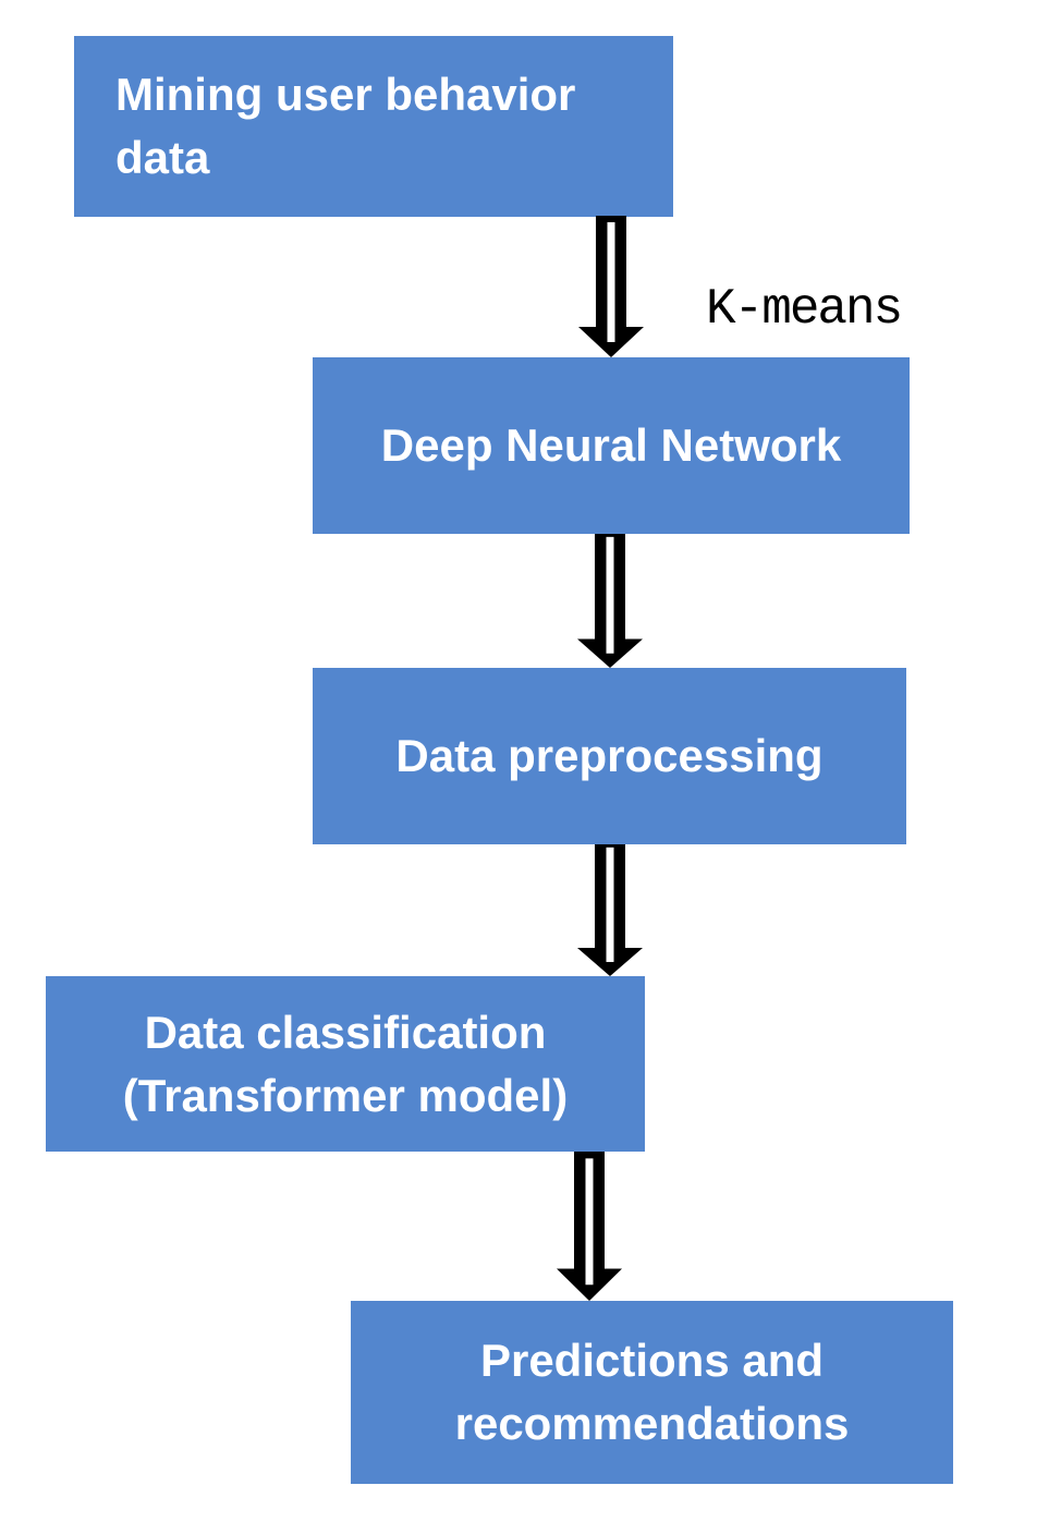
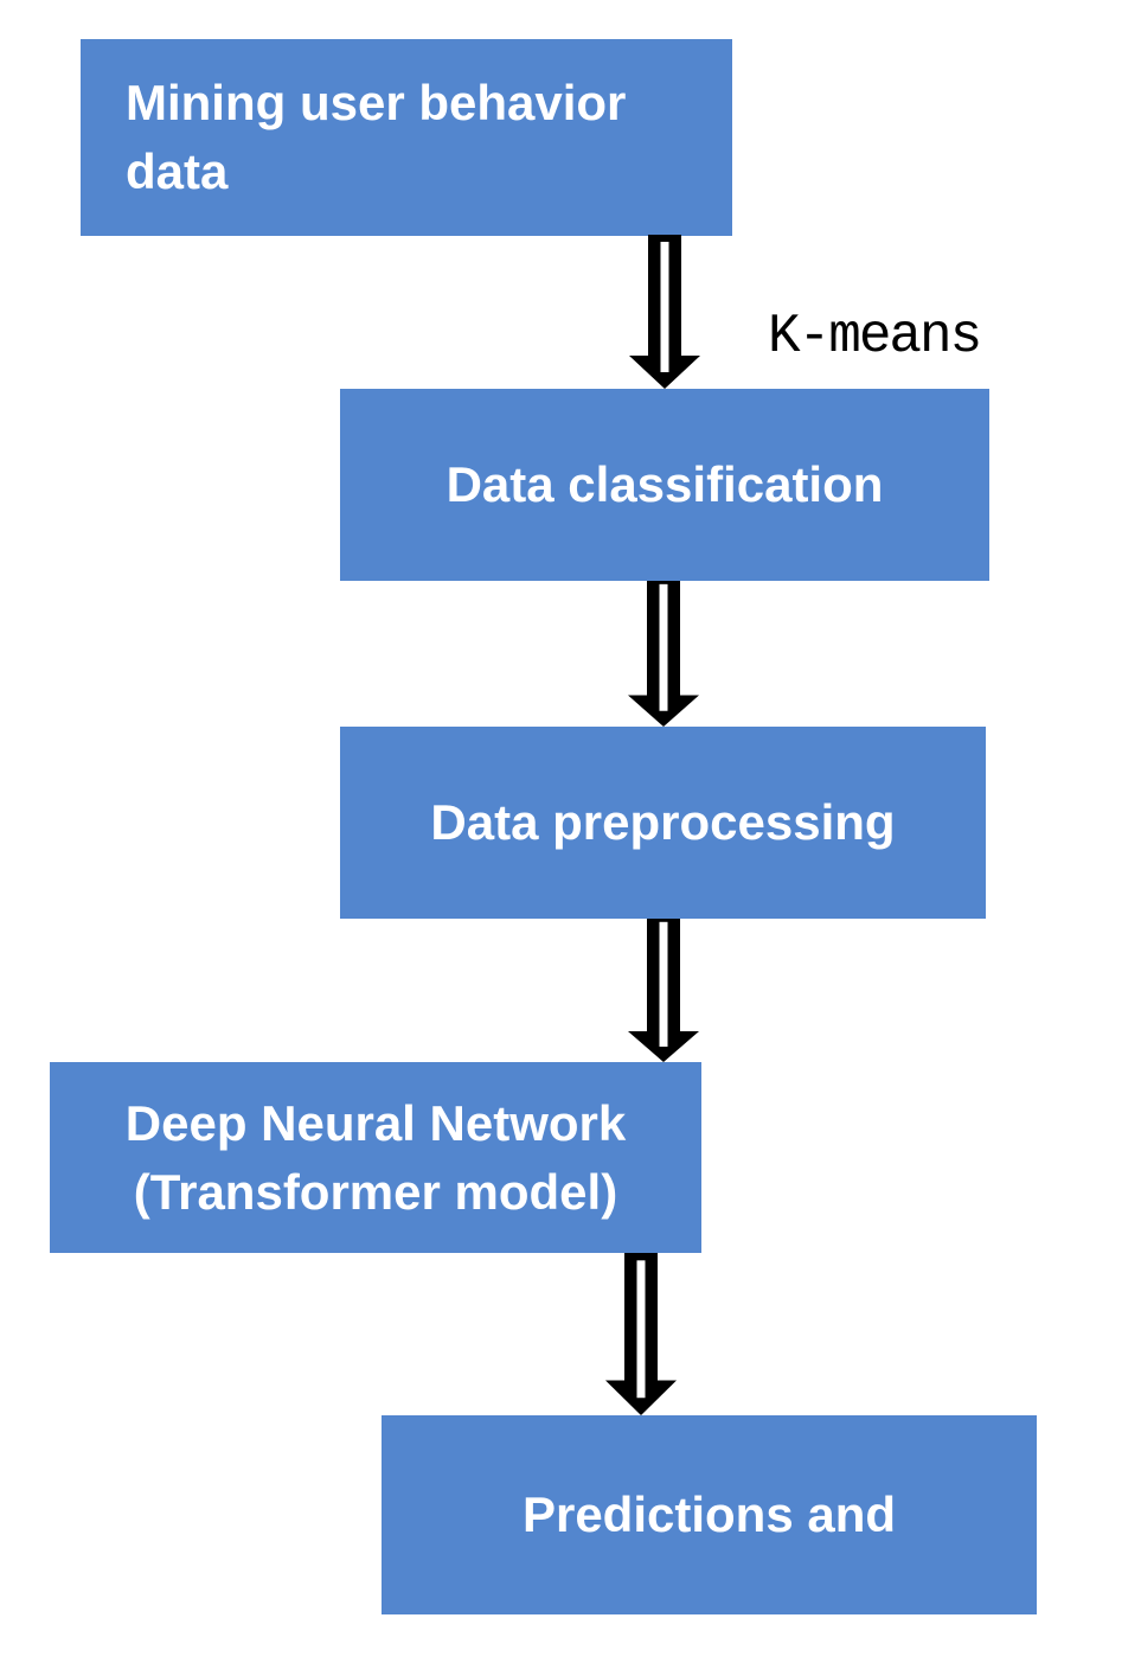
  Mining user behavior
  data
  K-means
- Deep Neural Network
+ Data classification
  Data preprocessing
- Data classification
+ Deep Neural Network
  (Transformer model)
  Predictions and
- recommendations
